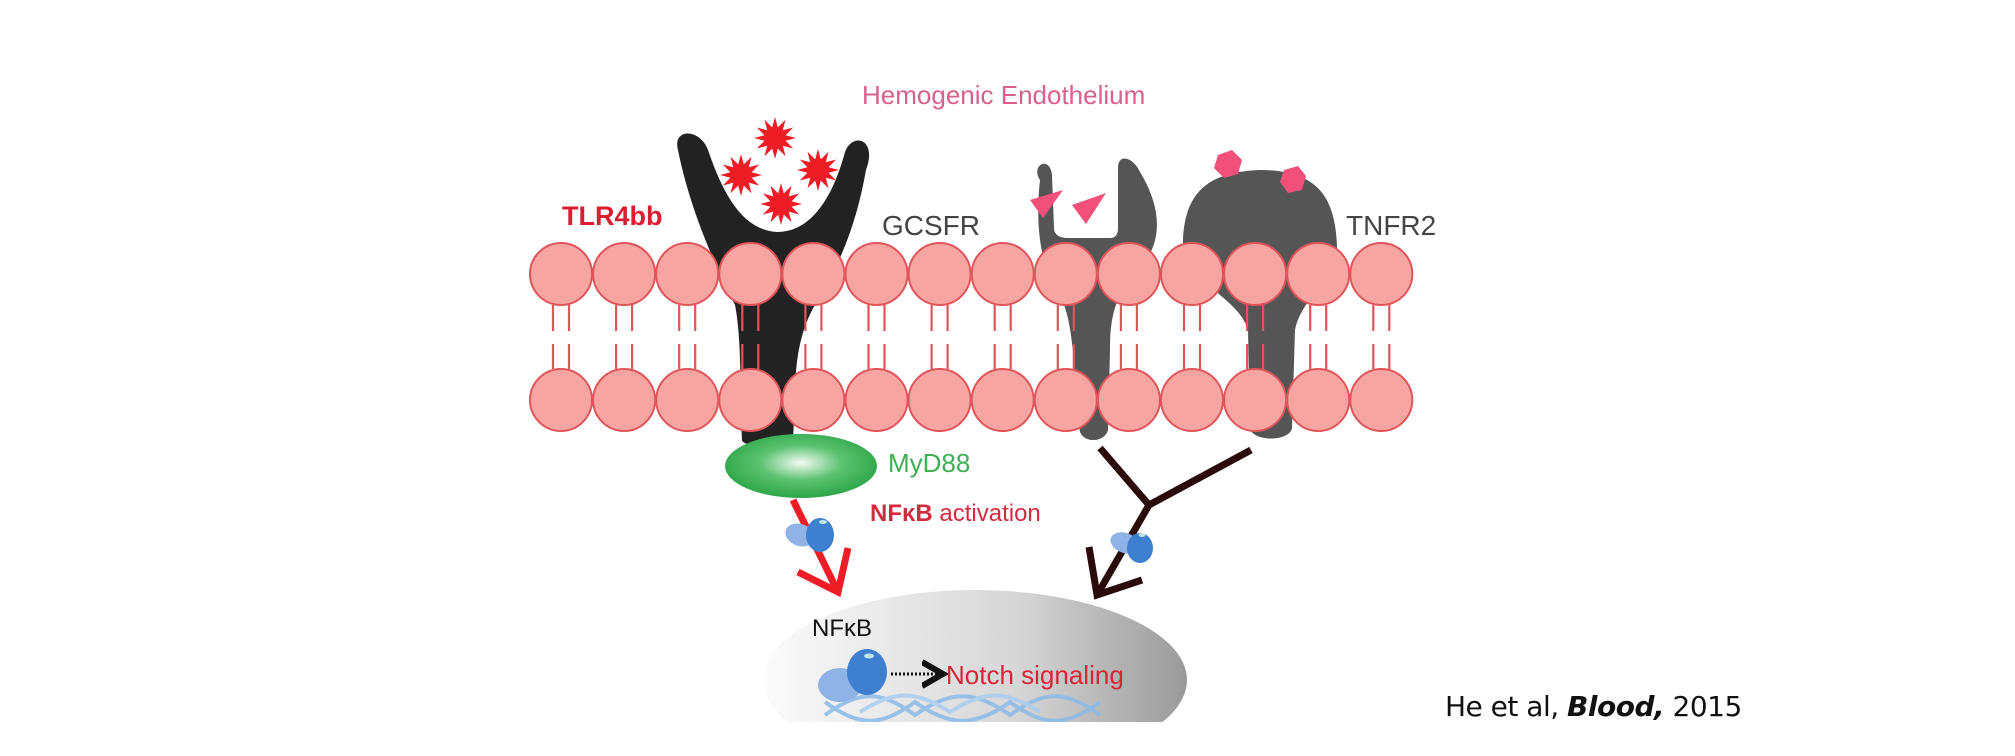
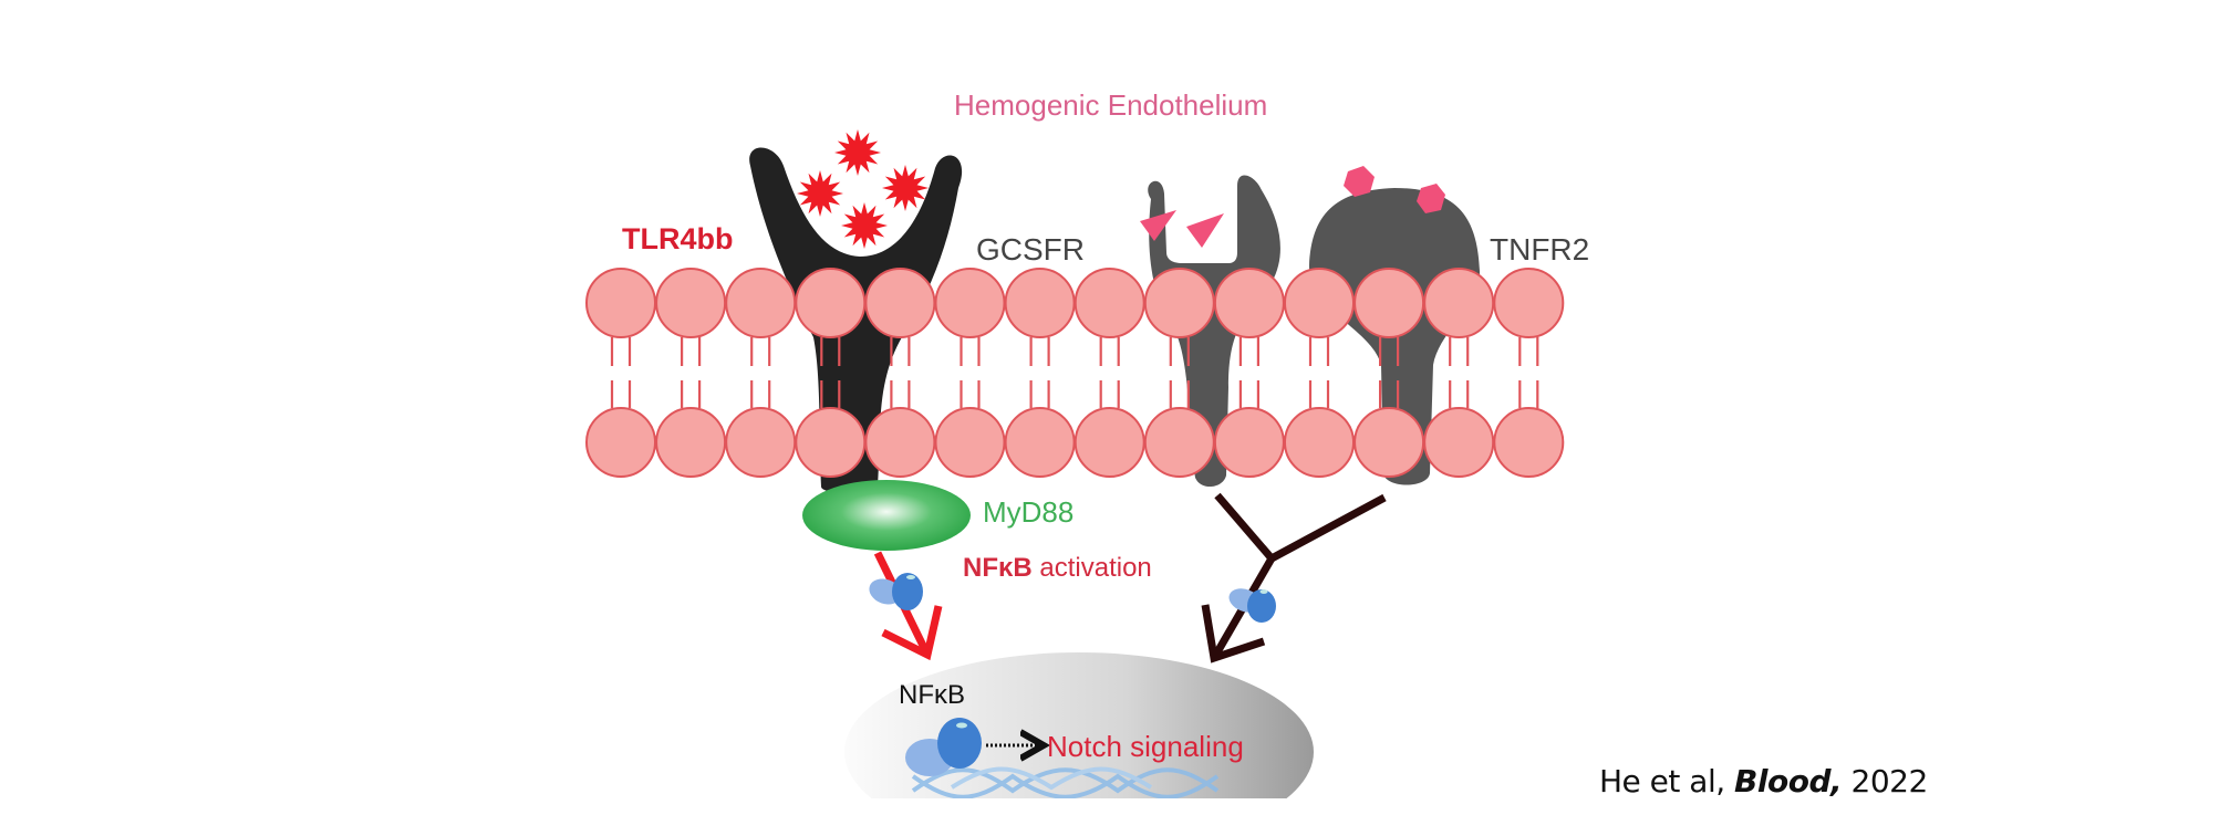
  Hemogenic Endothelium
  TLR4bb
  GCSFR
  TNFR2
  MyD88
  NFκB activation
  NFκB
  Notch signaling
- He et al, Blood, 2015
+ He et al, Blood, 2022
